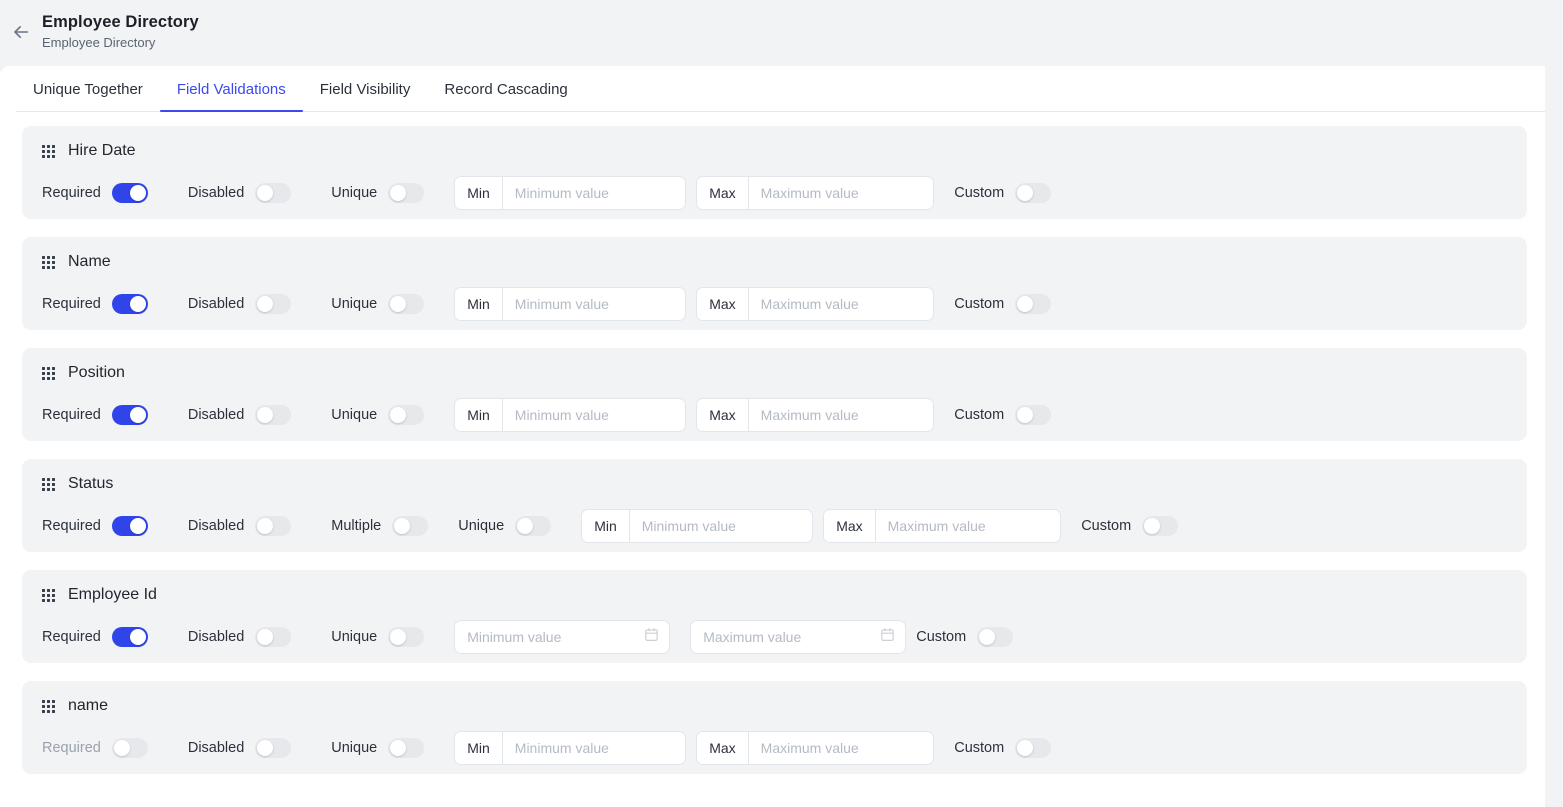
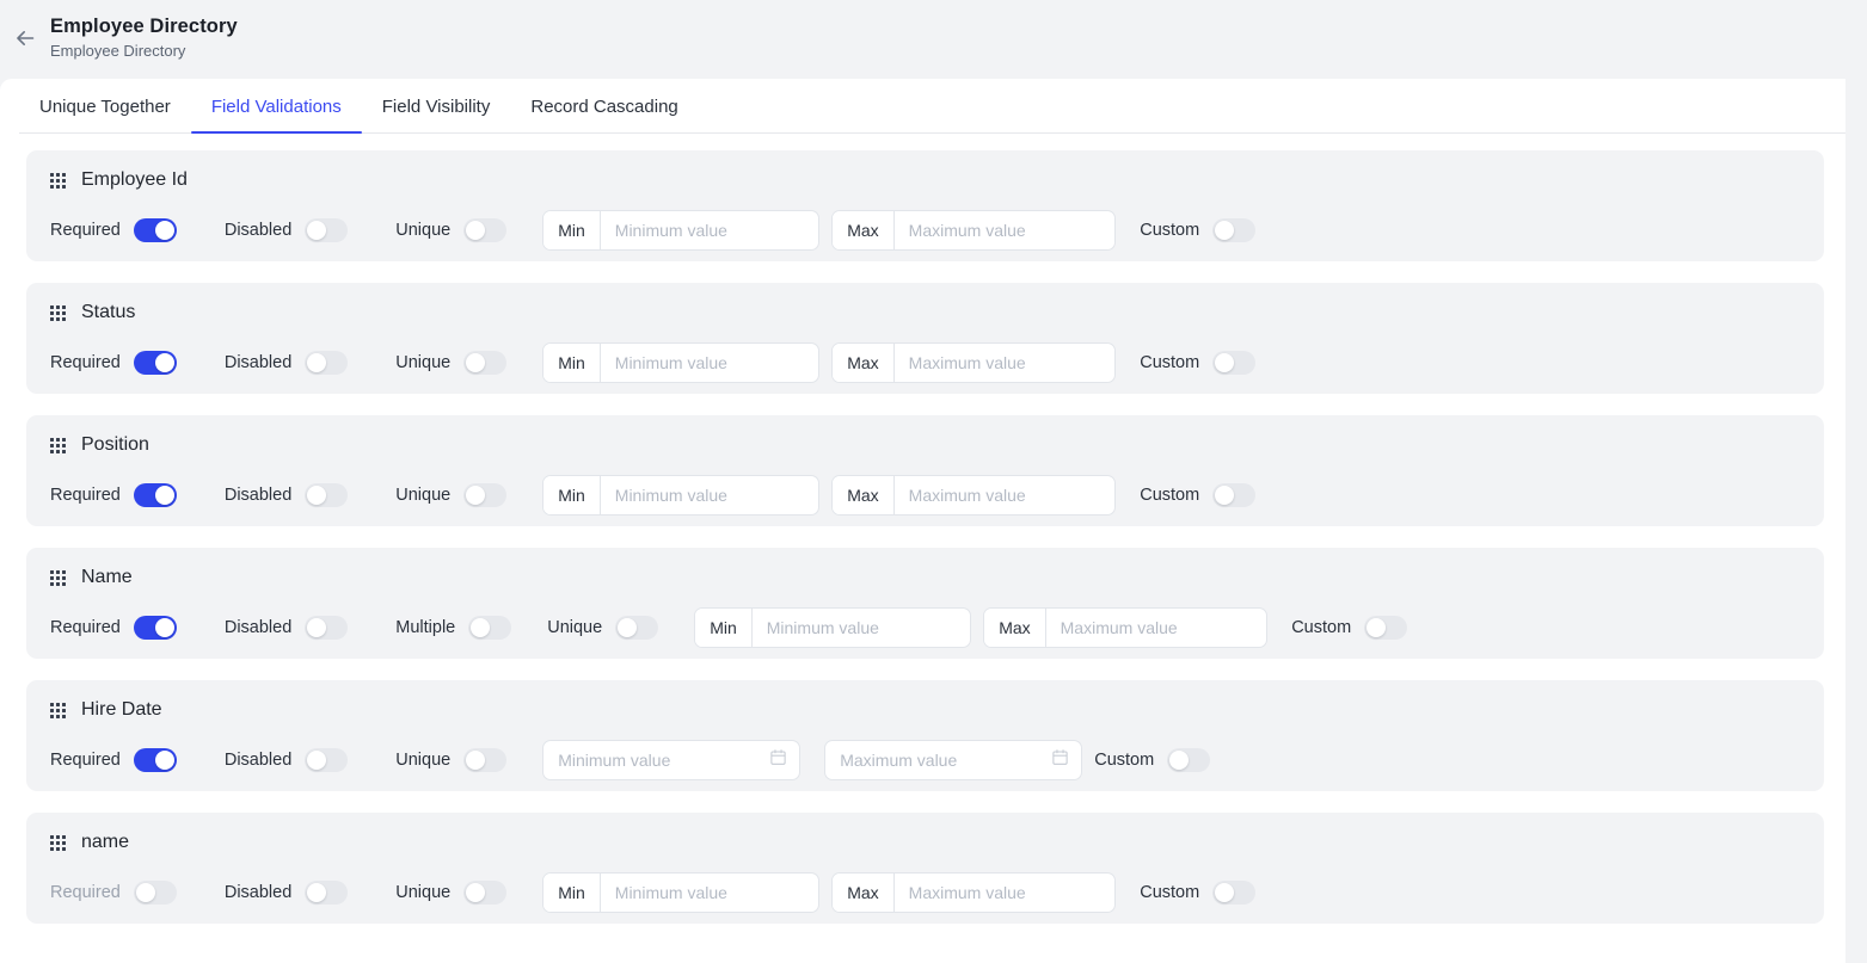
  Employee Directory
  Employee Directory
  Unique Together
  Field Validations
  Field Visibility
  Record Cascading
- Hire Date
+ Employee Id
  Required
  Disabled
  Unique
  Min
  Minimum value
  Max
  Maximum value
  Custom
- Name
+ Status
  Required
  Disabled
  Unique
  Min
  Minimum value
  Max
  Maximum value
  Custom
  Position
  Required
  Disabled
  Unique
  Min
  Minimum value
  Max
  Maximum value
  Custom
- Status
+ Name
  Required
  Disabled
  Multiple
  Unique
  Min
  Minimum value
  Max
  Maximum value
  Custom
- Employee Id
+ Hire Date
  Required
  Disabled
  Unique
  Minimum value
  Maximum value
  Custom
  name
  Required
  Disabled
  Unique
  Min
  Minimum value
  Max
  Maximum value
  Custom
